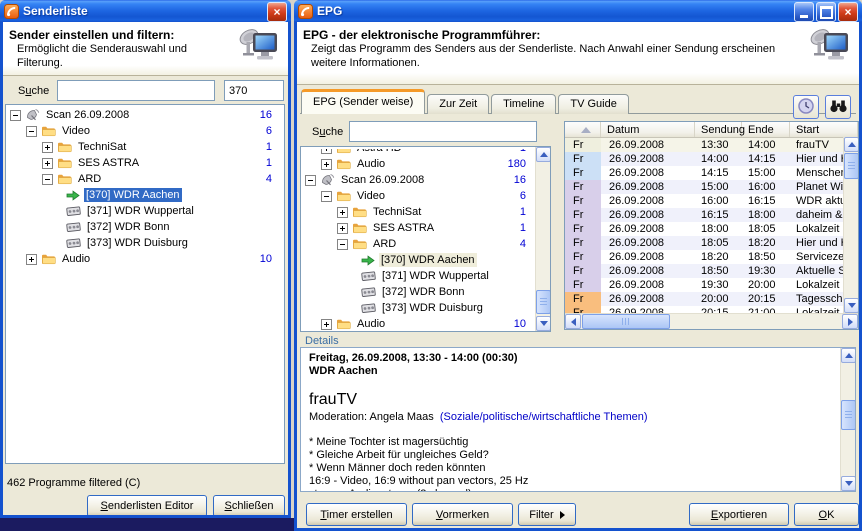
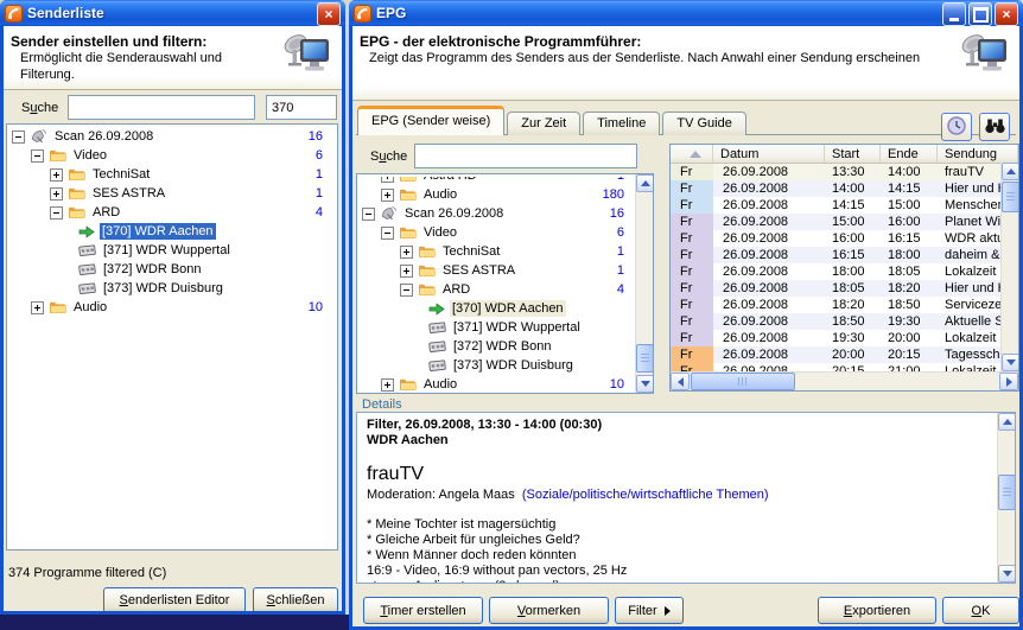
  Senderliste
  ×
  Sender einstellen und filtern:
  Ermöglicht die Senderauswahl und
  Filterung.
  Suche
  370
  Scan 26.09.2008
  16
  Video
  6
  TechniSat
  1
  SES ASTRA
  1
  ARD
  4
  [370] WDR Aachen
  [371] WDR Wuppertal
  [372] WDR Bonn
  [373] WDR Duisburg
  Audio
  10
- 462 Programme filtered (C)
+ 374 Programme filtered (C)
  Senderlisten Editor
  Schließen
  EPG
  ×
  EPG - der elektronische Programmführer:
  Zeigt das Programm des Senders aus der Senderliste. Nach Anwahl einer Sendung erscheinen
- weitere Informationen.
  EPG (Sender weise)
  Zur Zeit
  Timeline
  TV Guide
  Suche
  Audio
  180
  Scan 26.09.2008
  16
  Video
  6
  TechniSat
  1
  SES ASTRA
  1
  ARD
  4
  [370] WDR Aachen
  [371] WDR Wuppertal
  [372] WDR Bonn
  [373] WDR Duisburg
  Audio
  10
  Datum
- Sendung
+ Start
  Ende
- Start
+ Sendung
  Fr
  26.09.2008
  13:30
  14:00
  frauTV
  Fr
  26.09.2008
  14:00
  14:15
  Hier und
  Fr
  26.09.2008
  14:15
  15:00
  Mensche
  Fr
  26.09.2008
  15:00
  16:00
  Planet Wi
  Fr
  26.09.2008
  16:00
  16:15
  WDR akt
  Fr
  26.09.2008
  16:15
  18:00
  daheim &
  Fr
  26.09.2008
  18:00
  18:05
  Lokalzeit
  Fr
  26.09.2008
  18:05
  18:20
  Hier und
  Fr
  26.09.2008
  18:20
  18:50
  Serviceze
  Fr
  26.09.2008
  18:50
  19:30
  Aktuelle S
  Fr
  26.09.2008
  19:30
  20:00
  Lokalzeit
  Fr
  26.09.2008
  20:00
  20:15
  Tagessch
  Details
- Freitag, 26.09.2008, 13:30 - 14:00 (00:30)
+ Filter, 26.09.2008, 13:30 - 14:00 (00:30)
  WDR Aachen
  frauTV
  Moderation: Angela Maas (Soziale/politische/wirtschaftliche Themen)
  * Meine Tochter ist magersüchtig
  * Gleiche Arbeit für ungleiches Geld?
  * Wenn Männer doch reden könnten
  16:9 - Video, 16:9 without pan vectors, 25 Hz
  Timer erstellen
  Vormerken
  Filter
  Exportieren
  OK
